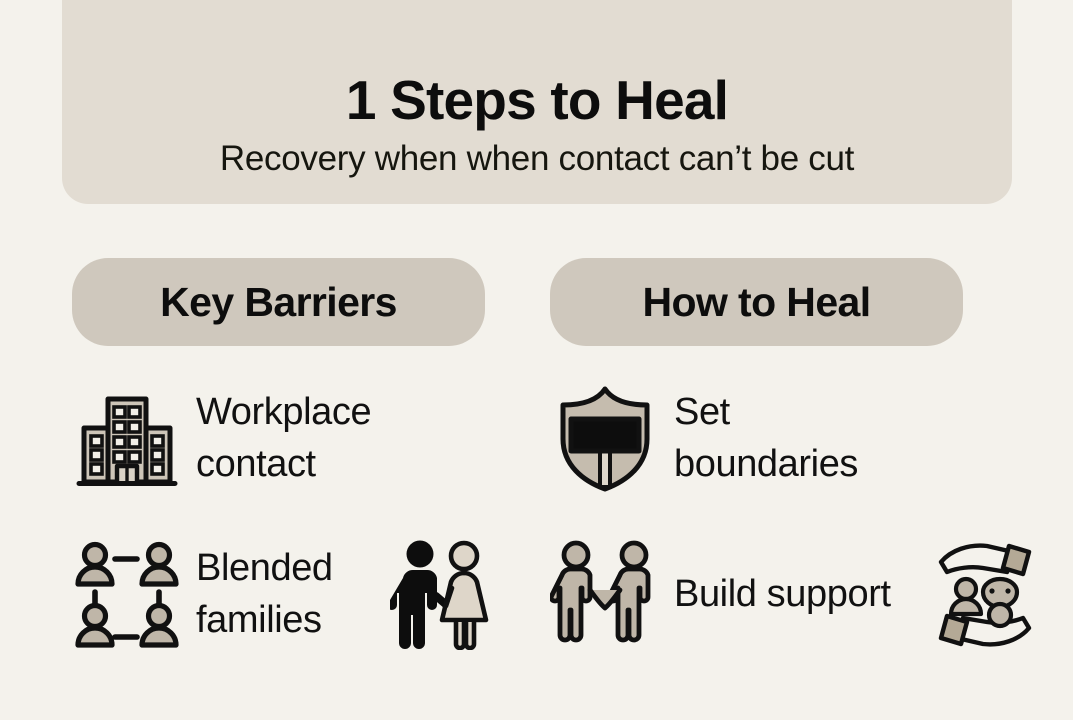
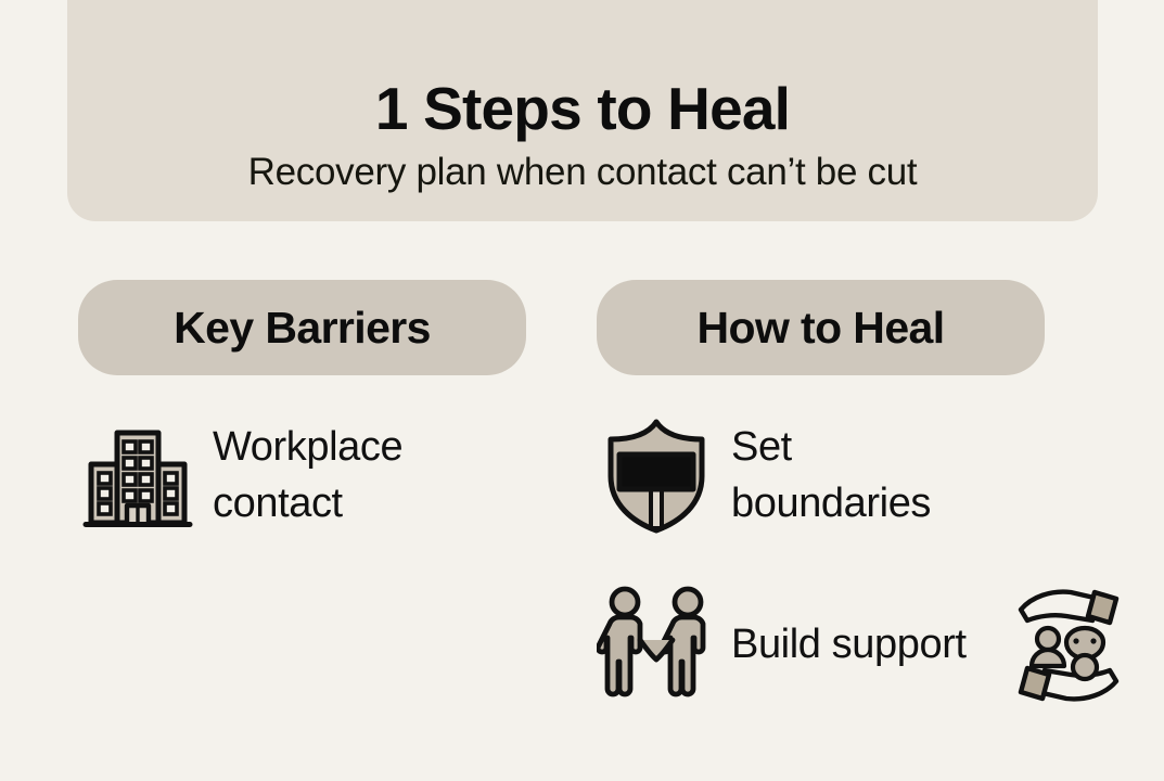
  1 Steps to Heal
- Recovery when when contact can’t be cut
+ Recovery plan when contact can’t be cut
  Key Barriers
  Workplace contact
- Blended families
  How to Heal
  Set boundaries
  Build support
